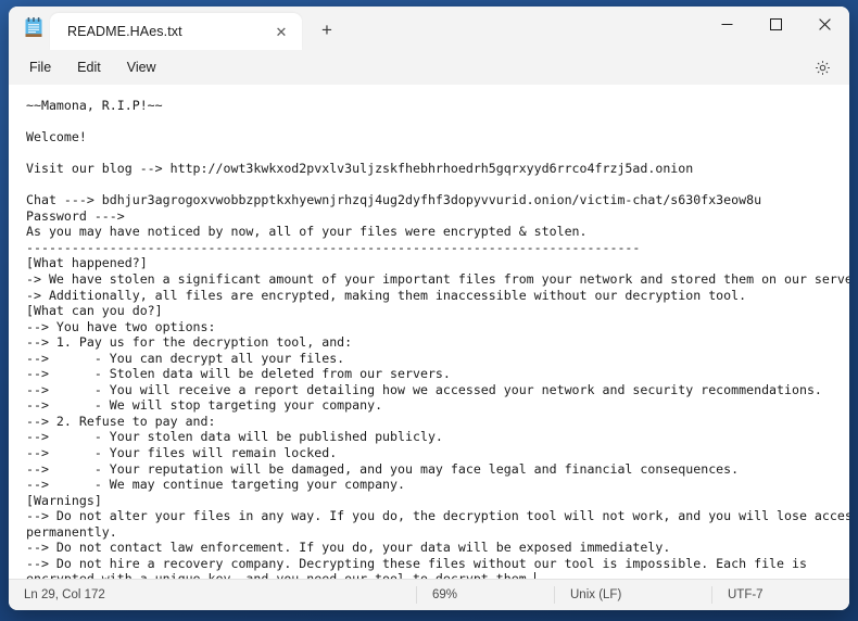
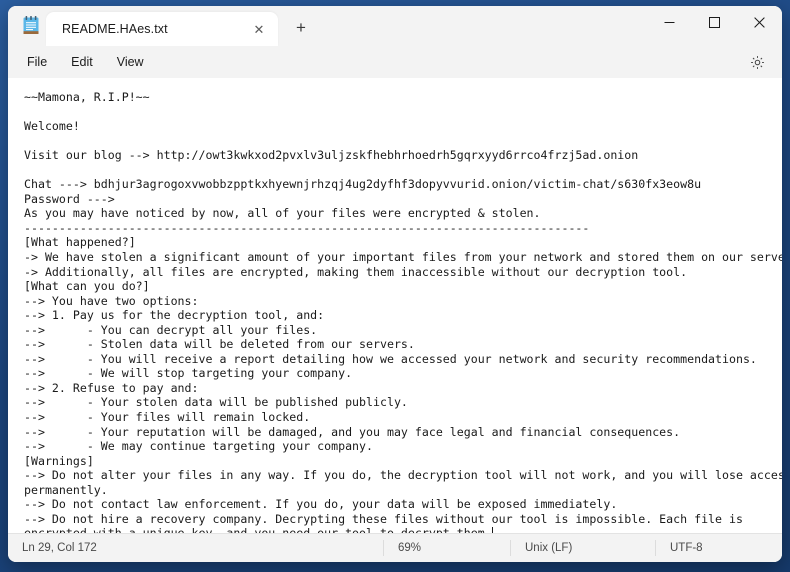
  README.HAes.txt
  ✕
  +
  File
  Edit
  View
  ~~Mamona, R.I.P!~~
  Welcome!
  Visit our blog --> http://owt3kwkxod2pvxlv3uljzskfhebhrhoedrh5gqrxyyd6rrco4frzj5ad.onion
  Chat ---> bdhjur3agrogoxvwobbzpptkxhyewnjrhzqj4ug2dyfhf3dopyvvurid.onion/victim-chat/s630fx3eow8u
  Password --->
  As you may have noticed by now, all of your files were encrypted & stolen.
  ---------------------------------------------------------------------------------
  [What happened?]
  -> We have stolen a significant amount of your important files from your network and stored them on our serve
  -> Additionally, all files are encrypted, making them inaccessible without our decryption tool.
  [What can you do?]
  --> You have two options:
  --> 1. Pay us for the decryption tool, and:
  --> - You can decrypt all your files.
  --> - Stolen data will be deleted from our servers.
  --> - You will receive a report detailing how we accessed your network and security recommendations.
  --> - We will stop targeting your company.
  --> 2. Refuse to pay and:
  --> - Your stolen data will be published publicly.
  --> - Your files will remain locked.
  --> - Your reputation will be damaged, and you may face legal and financial consequences.
  --> - We may continue targeting your company.
  [Warnings]
  --> Do not alter your files in any way. If you do, the decryption tool will not work, and you will lose acces
  permanently.
  --> Do not contact law enforcement. If you do, your data will be exposed immediately.
  --> Do not hire a recovery company. Decrypting these files without our tool is impossible. Each file is
  Ln 29, Col 172
  69%
  Unix (LF)
- UTF-7
+ UTF-8
